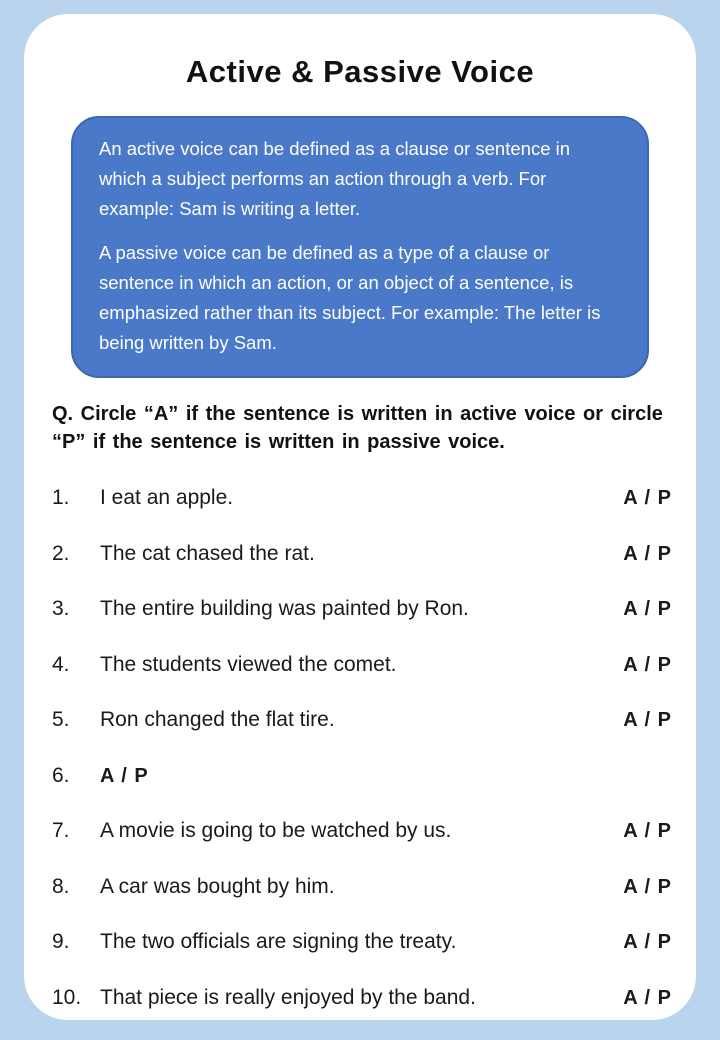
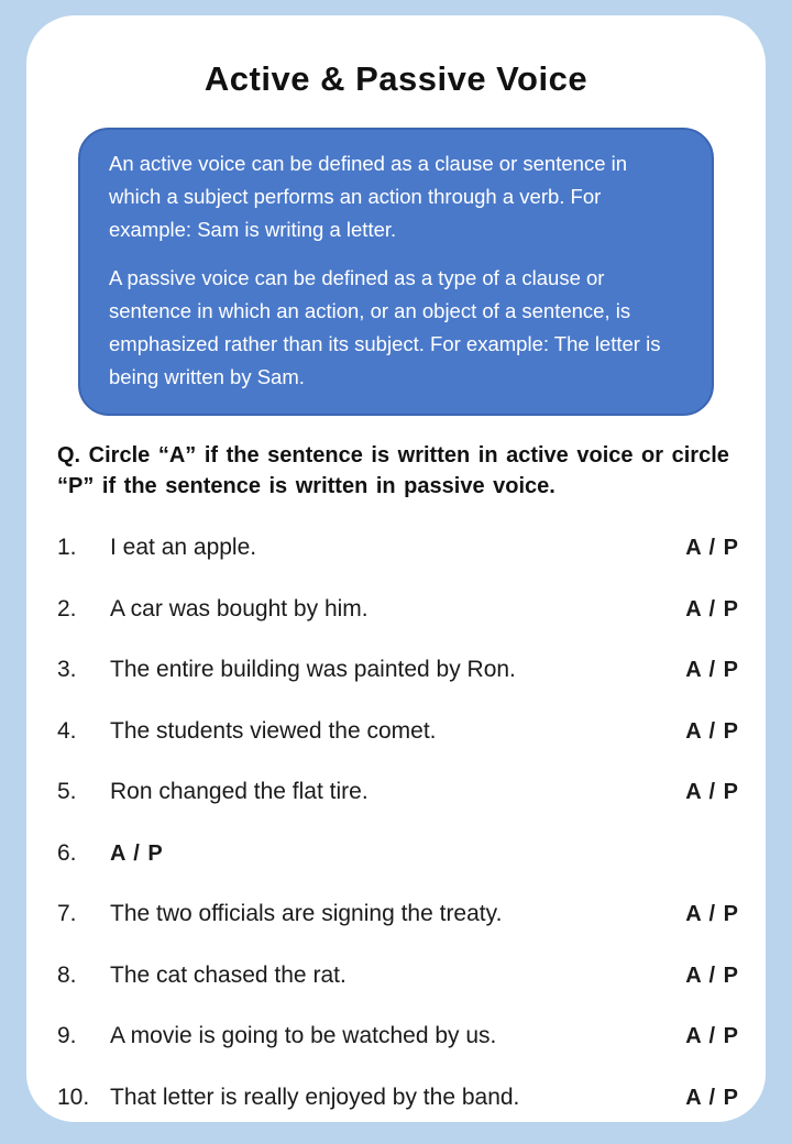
  Active & Passive Voice
  An active voice can be defined as a clause or sentence in which a subject performs an action through a verb. For example: Sam is writing a letter.
  A passive voice can be defined as a type of a clause or sentence in which an action, or an object of a sentence, is emphasized rather than its subject. For example: The letter is being written by Sam.
  Q. Circle “A” if the sentence is written in active voice or circle “P” if the sentence is written in passive voice.
  1.
  I eat an apple.
  A / P
  2.
- The cat chased the rat.
+ A car was bought by him.
  A / P
  3.
  The entire building was painted by Ron.
  A / P
  4.
  The students viewed the comet.
  A / P
  5.
  Ron changed the flat tire.
  A / P
  6.
  A / P
  7.
- A movie is going to be watched by us.
+ The two officials are signing the treaty.
  A / P
  8.
- A car was bought by him.
+ The cat chased the rat.
  A / P
  9.
- The two officials are signing the treaty.
+ A movie is going to be watched by us.
  A / P
  10.
- That piece is really enjoyed by the band.
+ That letter is really enjoyed by the band.
  A / P
